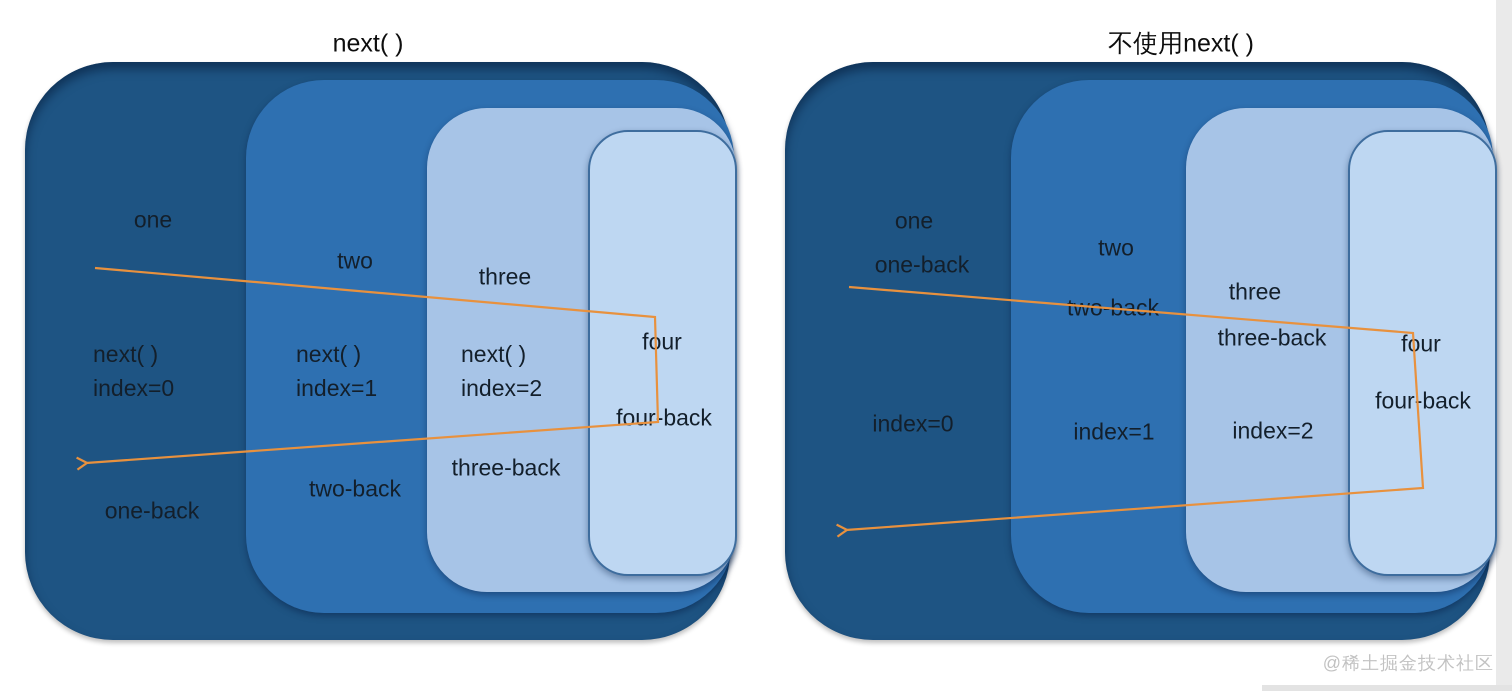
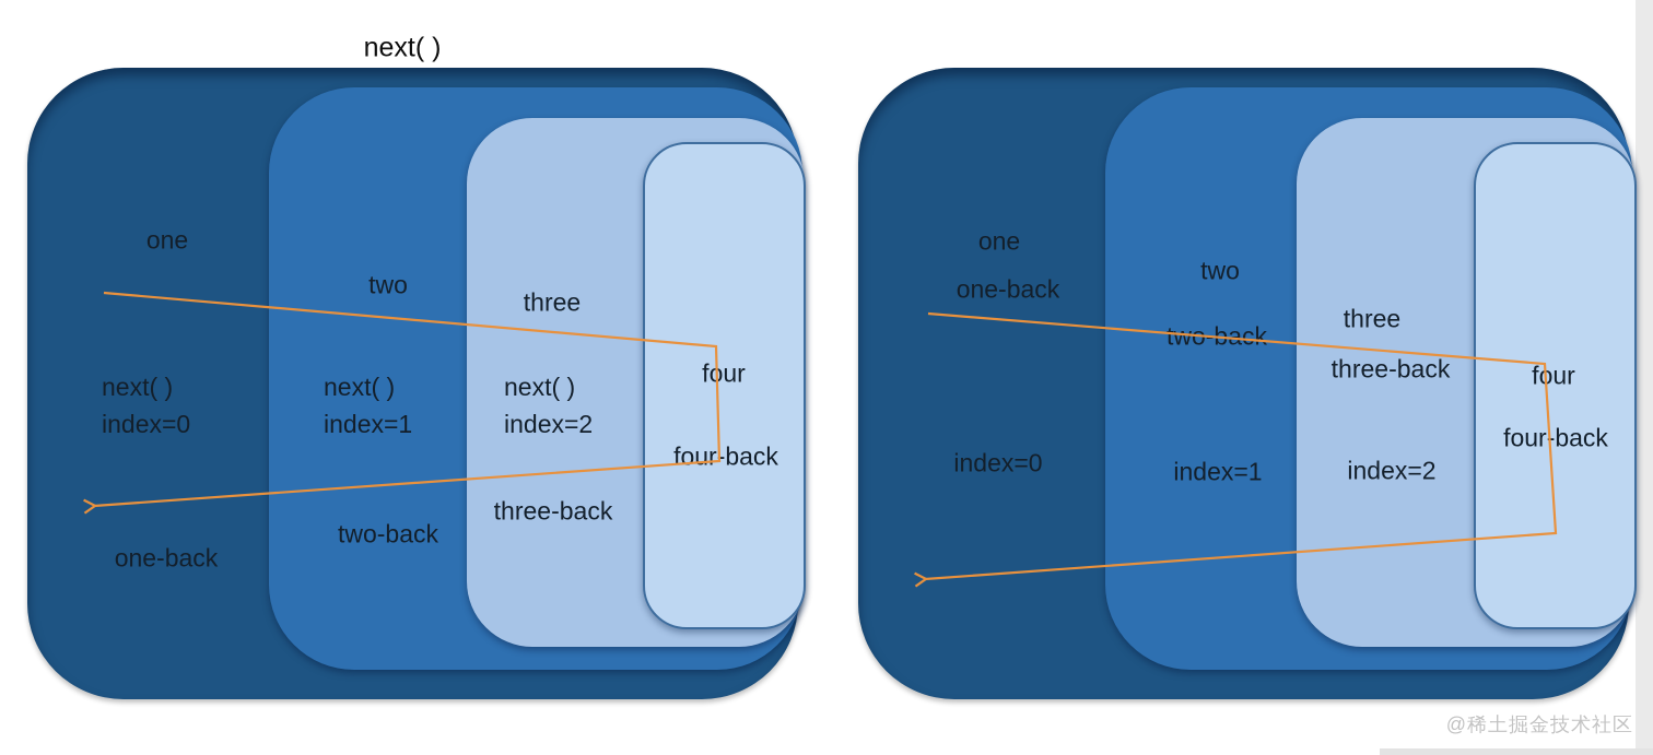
  next( )
  one
  two
  three
  fur
  four-back
  three-back
  two-back
  one-back
  next( )
  index=0
  next( )
  index=1
  next( )
  index=2
- 不使用next( )
  one
  one-back
  two
  twback
  three
  three-back
  fur
  four-back
  index=0
  index=1
  index=2
  @稀土掘金技术社区
